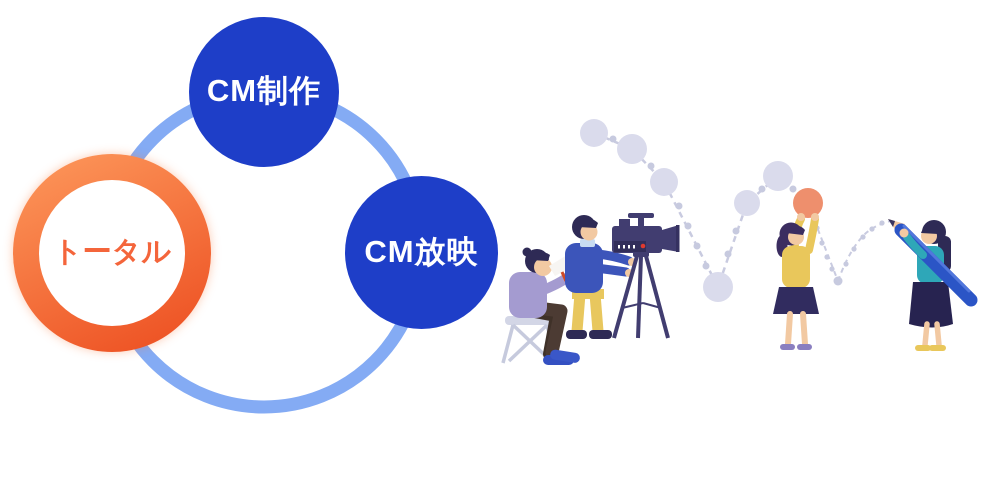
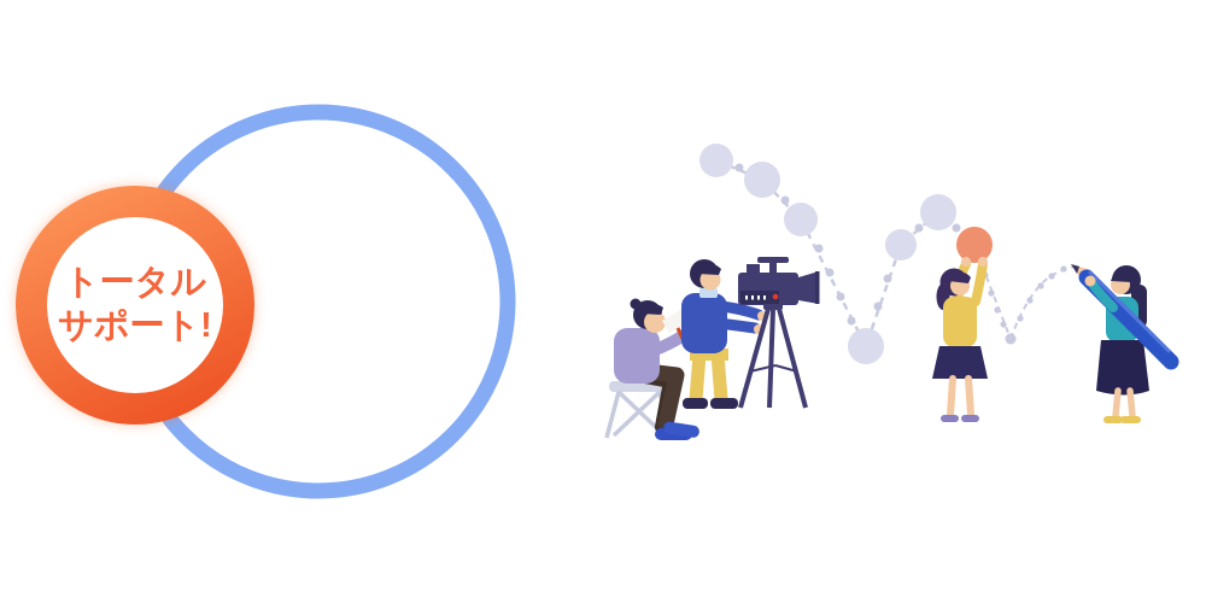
- CM制作
- CM放映
  トータル
+ サポート!
